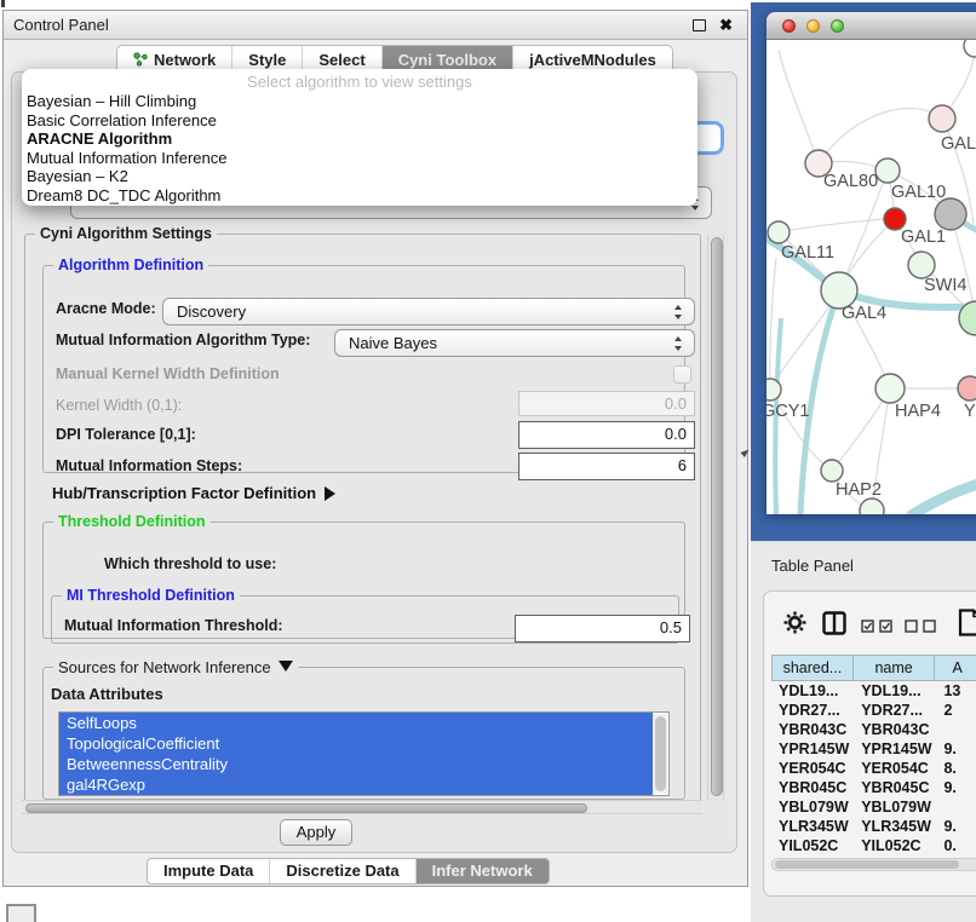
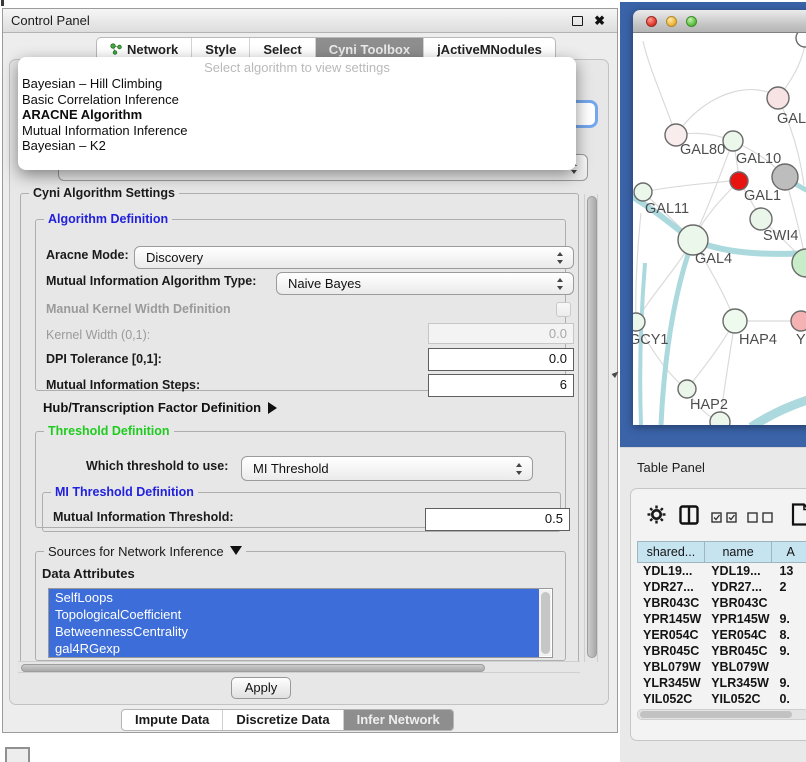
  Control Panel
  ✖
  Network
  Style
  Select
  Cyni Toolbox
  jActiveMNodules
  Cyni Algorithm Settings
  Algorithm Definition
  Aracne Mode:
  Discovery
  Mutual Information Algorithm Type:
  Naive Bayes
  Manual Kernel Width Definition
  Kernel Width (0,1):
  0.0
  DPI Tolerance [0,1]:
  0.0
  Mutual Information Steps:
  6
  Hub/Transcription Factor Definition
  Threshold Definition
  Which threshold to use:
+ MI Threshold
  MI Threshold Definition
  Mutual Information Threshold:
  0.5
  Sources for Network Inference
  Data Attributes
  SelfLoops
  TopologicalCoefficient
  BetweennessCentrality
  gal4RGexp
  Apply
  Impute Data
  Discretize Data
  Infer Network
  Select algorithm to view settings
  Bayesian – Hill Climbing
  Basic Correlation Inference
  ARACNE Algorithm
  Mutual Information Inference
  Bayesian – K2
- Dream8 DC_TDC Algorithm
  GAL
  GAL80
  GAL10
  GAL1
  GAL11
  SWI4
  GAL4
  GCY1
  HAP4
  Y
  HAP2
  Table Panel
  shared...
  name
  A
  YDL19...
  YDL19...
  13
  YDR27...
  YDR27...
  2
  YBR043C
  YBR043C
  YPR145W
  YPR145W
  9.
  YER054C
  YER054C
  8.
  YBR045C
  YBR045C
  9.
  YBL079W
  YBL079W
  YLR345W
  YLR345W
  9.
  YIL052C
  YIL052C
  0.
